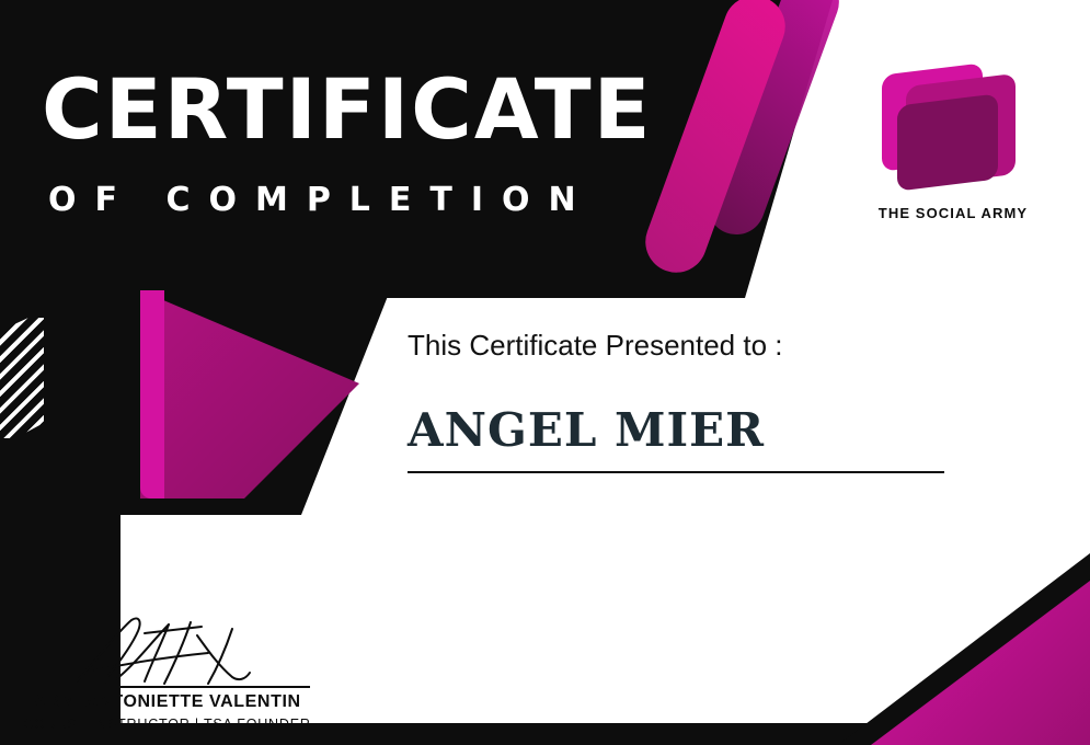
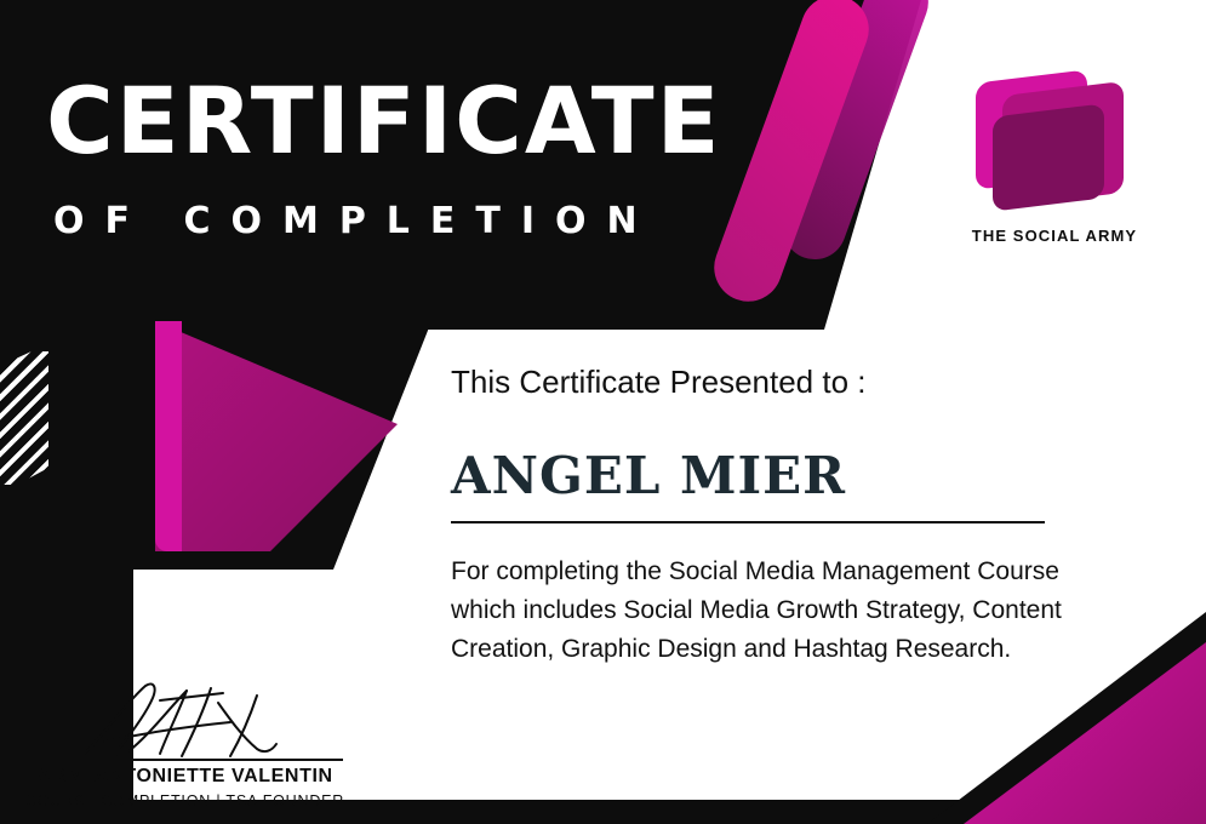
  CERTIFICATE
  OF COMPLETION
  THE SOCIAL ARMY
  This Certificate Presented to :
  ANGEL MIER
+ For completing the Social Media Management Course which includes Social Media Growth Strategy, Content Creation, Graphic Design and Hashtag Research.
  ARMI ANTONIETTE VALENTIN
- COURSE INSTRUCTOR | TSA FOUNDER
+ COURSE COMPLETION | TSA FOUNDER
